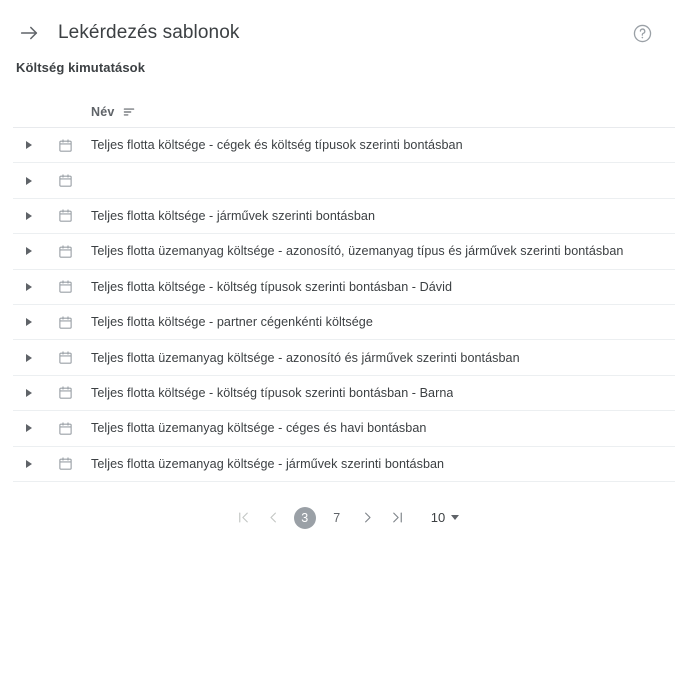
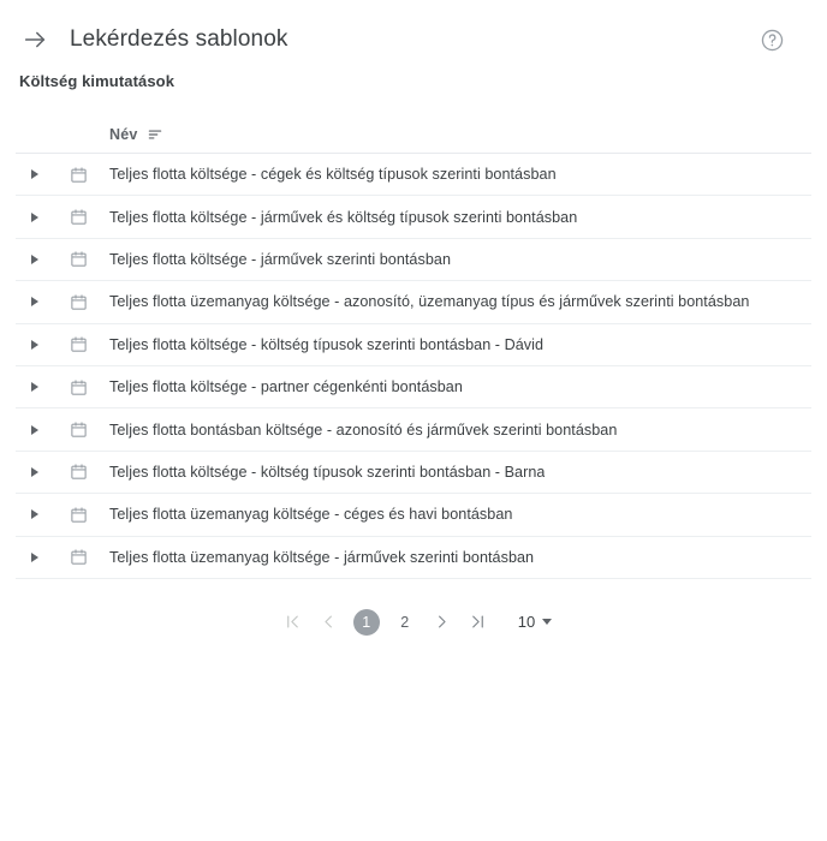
  Lekérdezés sablonok
  Költség kimutatások
  Név
  Teljes flotta költsége - cégek és költség típusok szerinti bontásban
+ Teljes flotta költsége - járművek és költség típusok szerinti bontásban
  Teljes flotta költsége - járművek szerinti bontásban
  Teljes flotta üzemanyag költsége - azonosító, üzemanyag típus és járművek szerinti bontásban
  Teljes flotta költsége - költség típusok szerinti bontásban - Dávid
- Teljes flotta költsége - partner cégenkénti költsége
+ Teljes flotta költsége - partner cégenkénti bontásban
- Teljes flotta üzemanyag költsége - azonosító és járművek szerinti bontásban
+ Teljes flotta bontásban költsége - azonosító és járművek szerinti bontásban
  Teljes flotta költsége - költség típusok szerinti bontásban - Barna
  Teljes flotta üzemanyag költsége - céges és havi bontásban
  Teljes flotta üzemanyag költsége - járművek szerinti bontásban
- 3
+ 1
- 7
+ 2
  10
